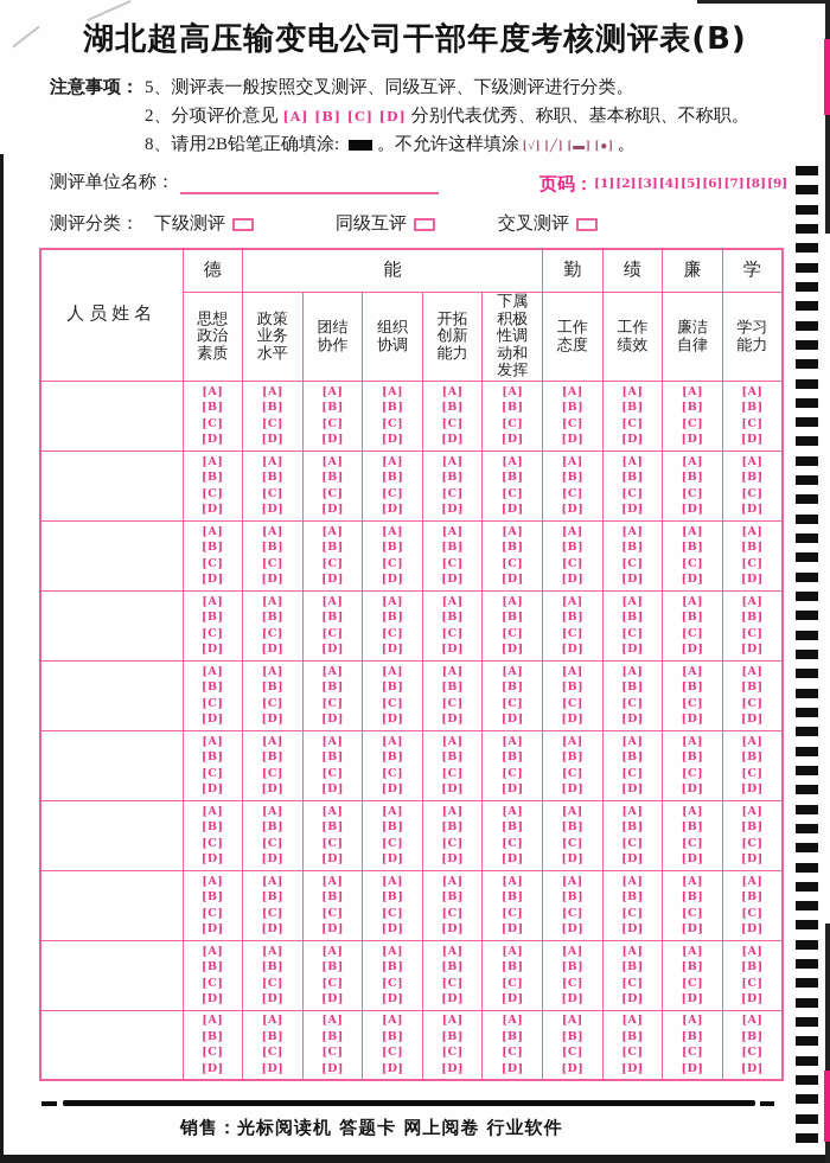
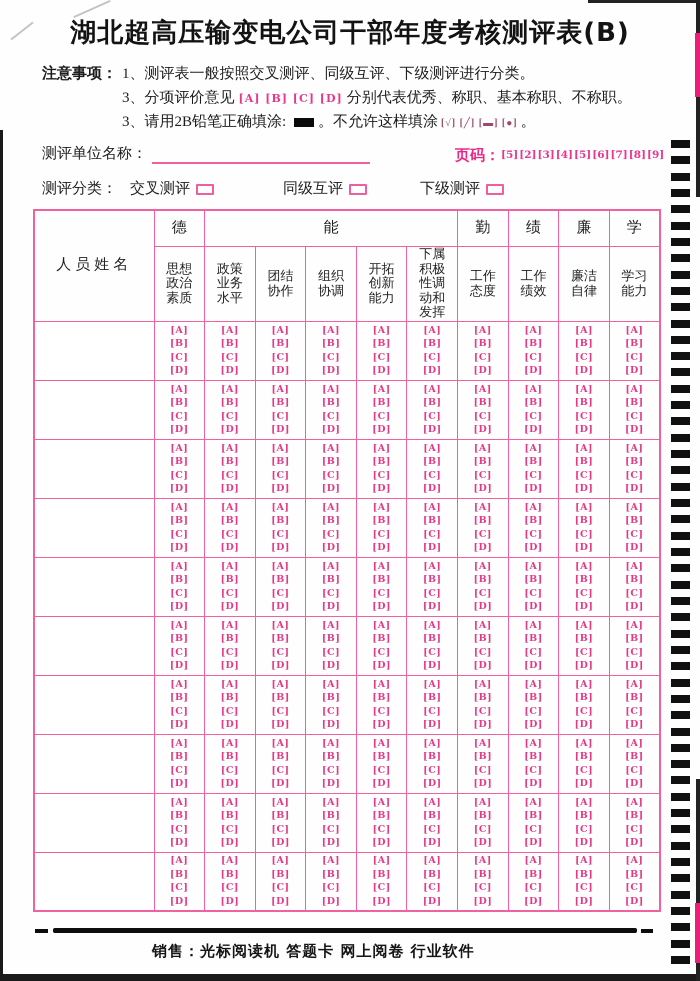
  湖北超高压输变电公司干部年度考核测评表(B)
  注意事项：
- 5、测评表一般按照交叉测评、同级互评、下级测评进行分类。
+ 1、测评表一般按照交叉测评、同级互评、下级测评进行分类。
- 2、分项评价意见 [A] [B] [C] [D] 分别代表优秀、称职、基本称职、不称职。
+ 3、分项评价意见 [A] [B] [C] [D] 分别代表优秀、称职、基本称职、不称职。
- 8、请用2B铅笔正确填涂: 。不允许这样填涂 [√] [╱] [▬] [●] 。
+ 3、请用2B铅笔正确填涂: 。不允许这样填涂 [√] [╱] [▬] [●] 。
  测评单位名称：
- 页码：[1][2][3][4][5][6][7][8][9]
+ 页码：[5][2][3][4][5][6][7][8][9]
  测评分类：
- 下级测评
+ 交叉测评
  同级互评
- 交叉测评
+ 下级测评
  人员姓名	德	能	勤	绩	廉	学
  思想 政治 素质	政策 业务 水平	团结 协作	组织 协调	开拓 创新 能力	下属 积极 性调 动和 发挥	工作 态度	工作 绩效	廉洁 自律	学习 能力
  	[A][B][C][D]	[A][B][C][D]	[A][B][C][D]	[A][B][C][D]	[A][B][C][D]	[A][B][C][D]	[A][B][C][D]	[A][B][C][D]	[A][B][C][D]	[A][B][C][D]
  	[A][B][C][D]	[A][B][C][D]	[A][B][C][D]	[A][B][C][D]	[A][B][C][D]	[A][B][C][D]	[A][B][C][D]	[A][B][C][D]	[A][B][C][D]	[A][B][C][D]
  	[A][B][C][D]	[A][B][C][D]	[A][B][C][D]	[A][B][C][D]	[A][B][C][D]	[A][B][C][D]	[A][B][C][D]	[A][B][C][D]	[A][B][C][D]	[A][B][C][D]
  	[A][B][C][D]	[A][B][C][D]	[A][B][C][D]	[A][B][C][D]	[A][B][C][D]	[A][B][C][D]	[A][B][C][D]	[A][B][C][D]	[A][B][C][D]	[A][B][C][D]
  	[A][B][C][D]	[A][B][C][D]	[A][B][C][D]	[A][B][C][D]	[A][B][C][D]	[A][B][C][D]	[A][B][C][D]	[A][B][C][D]	[A][B][C][D]	[A][B][C][D]
  	[A][B][C][D]	[A][B][C][D]	[A][B][C][D]	[A][B][C][D]	[A][B][C][D]	[A][B][C][D]	[A][B][C][D]	[A][B][C][D]	[A][B][C][D]	[A][B][C][D]
  	[A][B][C][D]	[A][B][C][D]	[A][B][C][D]	[A][B][C][D]	[A][B][C][D]	[A][B][C][D]	[A][B][C][D]	[A][B][C][D]	[A][B][C][D]	[A][B][C][D]
  	[A][B][C][D]	[A][B][C][D]	[A][B][C][D]	[A][B][C][D]	[A][B][C][D]	[A][B][C][D]	[A][B][C][D]	[A][B][C][D]	[A][B][C][D]	[A][B][C][D]
  	[A][B][C][D]	[A][B][C][D]	[A][B][C][D]	[A][B][C][D]	[A][B][C][D]	[A][B][C][D]	[A][B][C][D]	[A][B][C][D]	[A][B][C][D]	[A][B][C][D]
  	[A][B][C][D]	[A][B][C][D]	[A][B][C][D]	[A][B][C][D]	[A][B][C][D]	[A][B][C][D]	[A][B][C][D]	[A][B][C][D]	[A][B][C][D]	[A][B][C][D]
  销售：光标阅读机 答题卡 网上阅卷 行业软件
